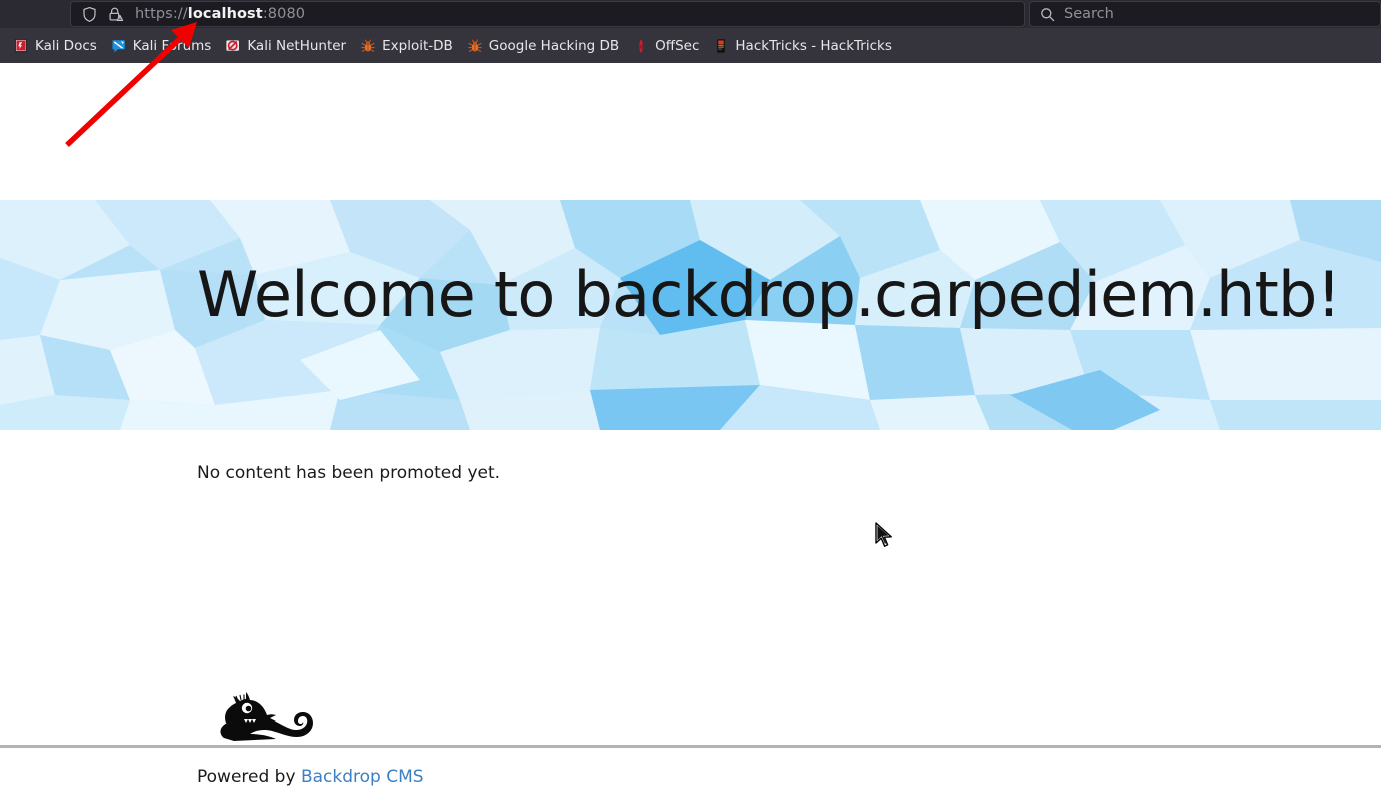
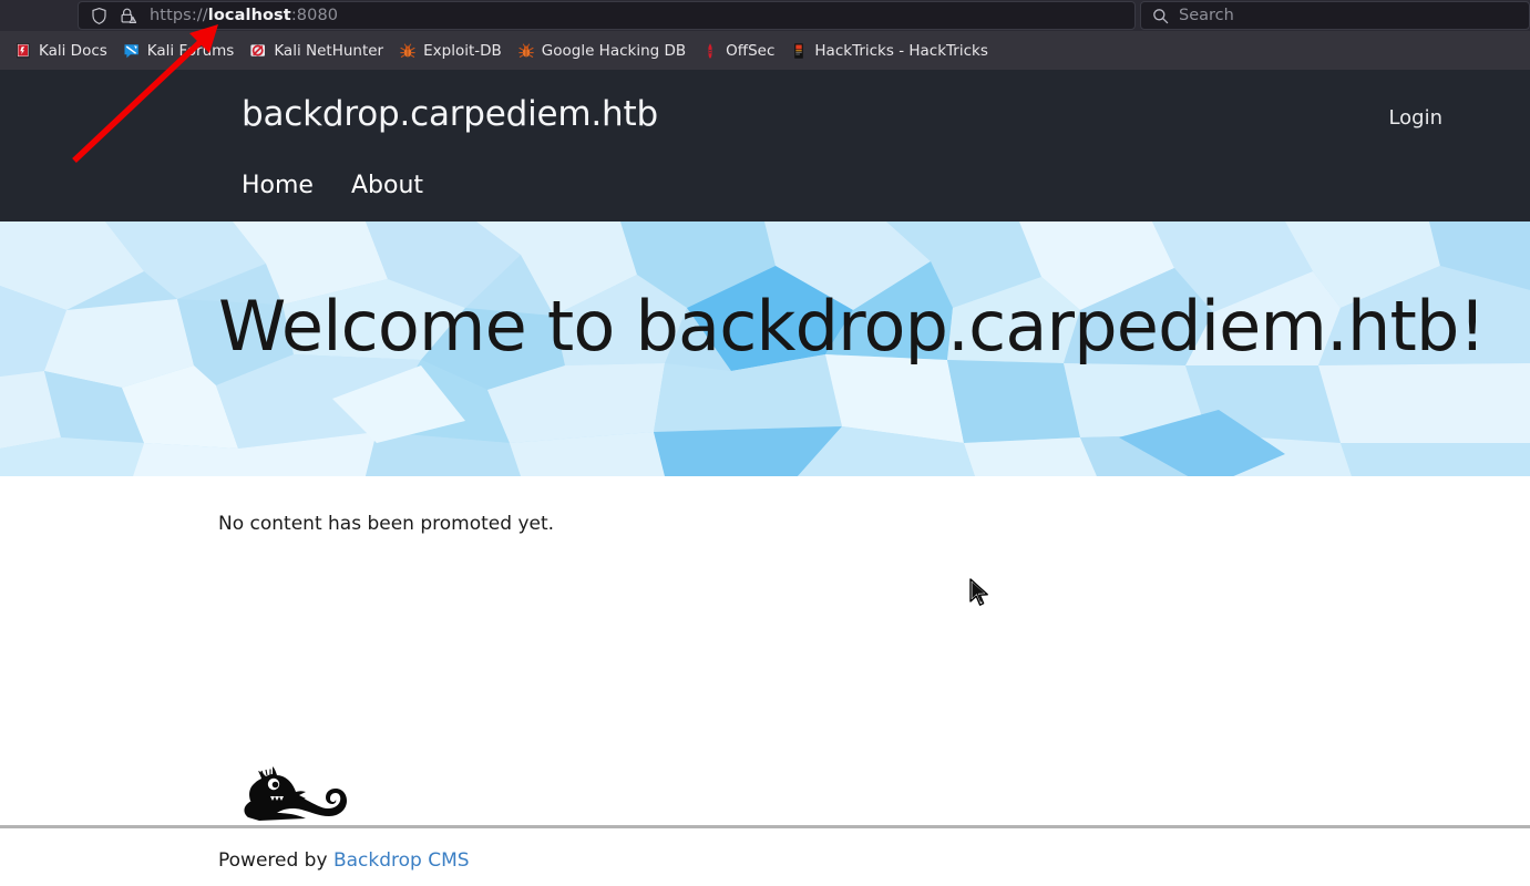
  https://localhost:8080
  Search
  Kali Docs
  Kali Frms
  Kali NetHunter
  Exploit-DB
  Google Hacking DB
  OffSec
  HackTricks - HackTricks
+ backdrop.carpediem.htb
+ Login
+ Home
+ About
  Welcome to backdrop.carpediem.htb!
  No content has been promoted yet.
  Powered by Backdrop CMS
